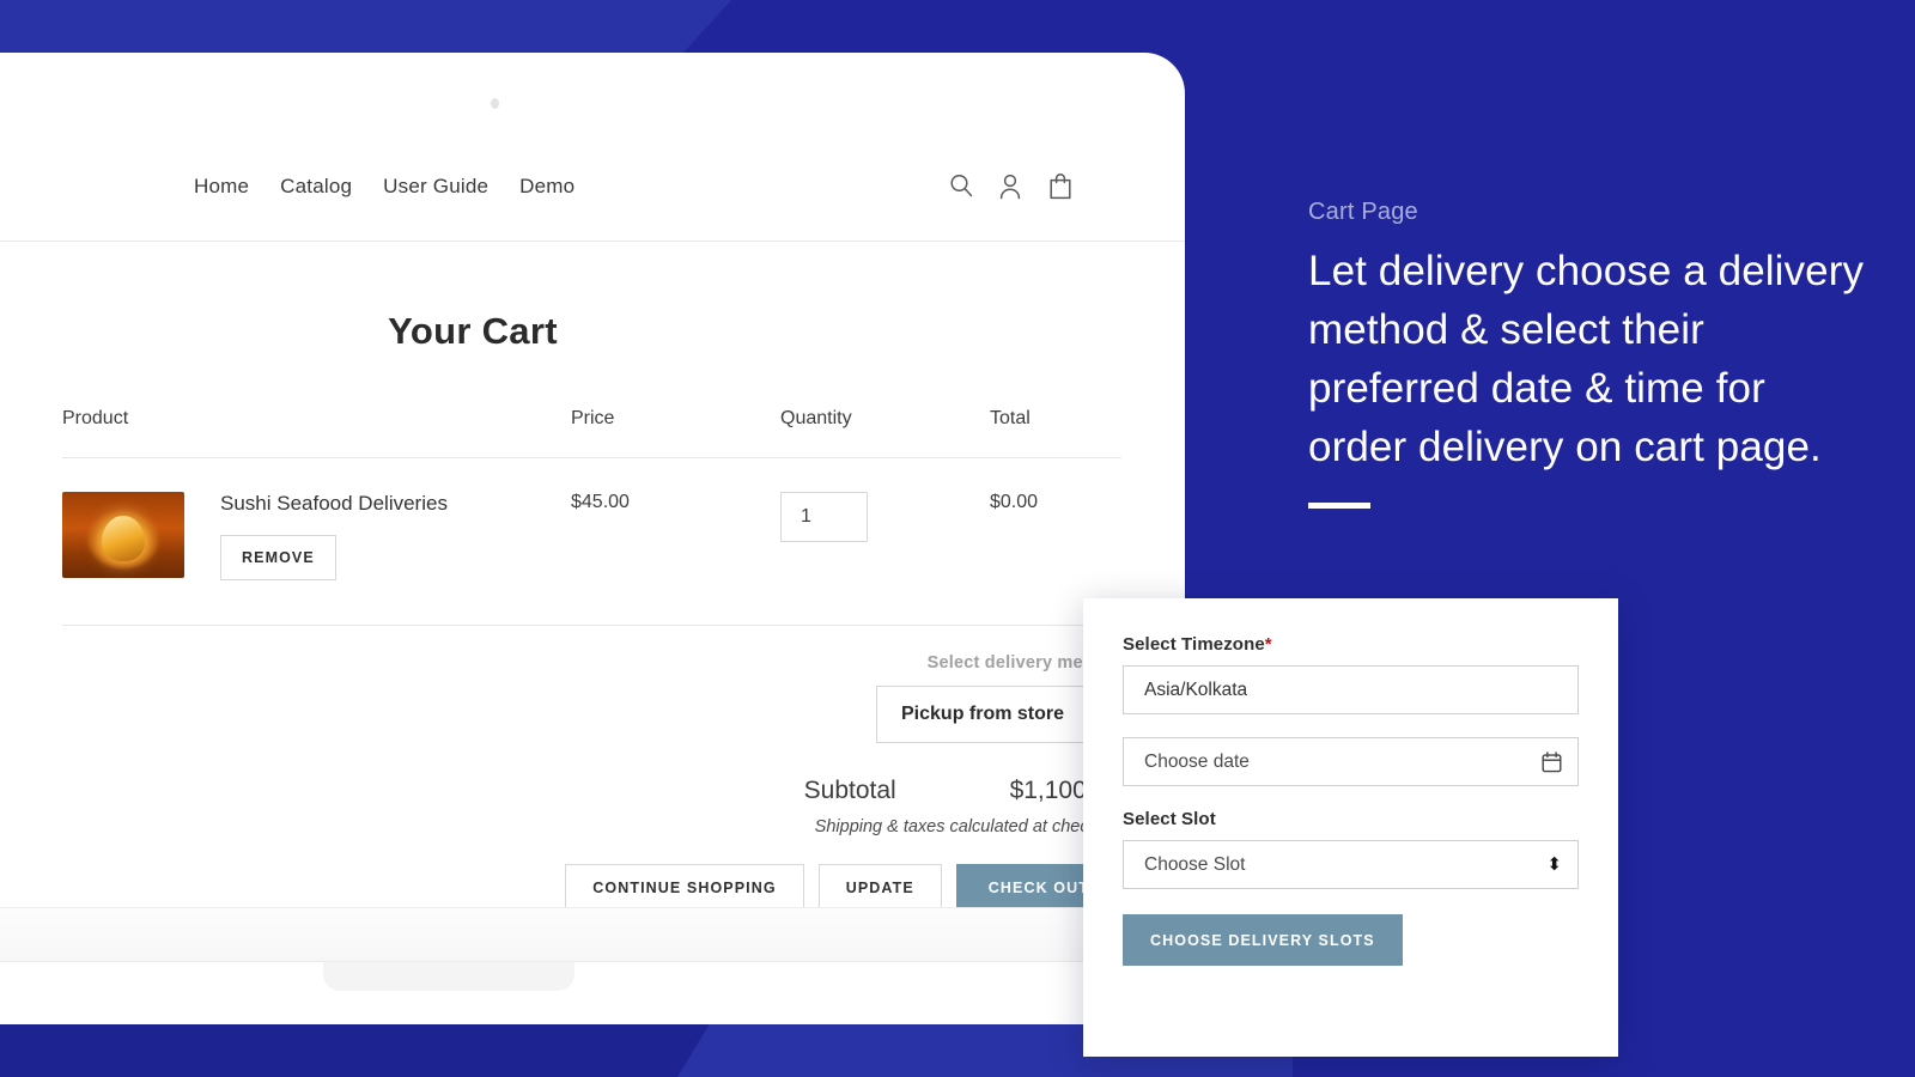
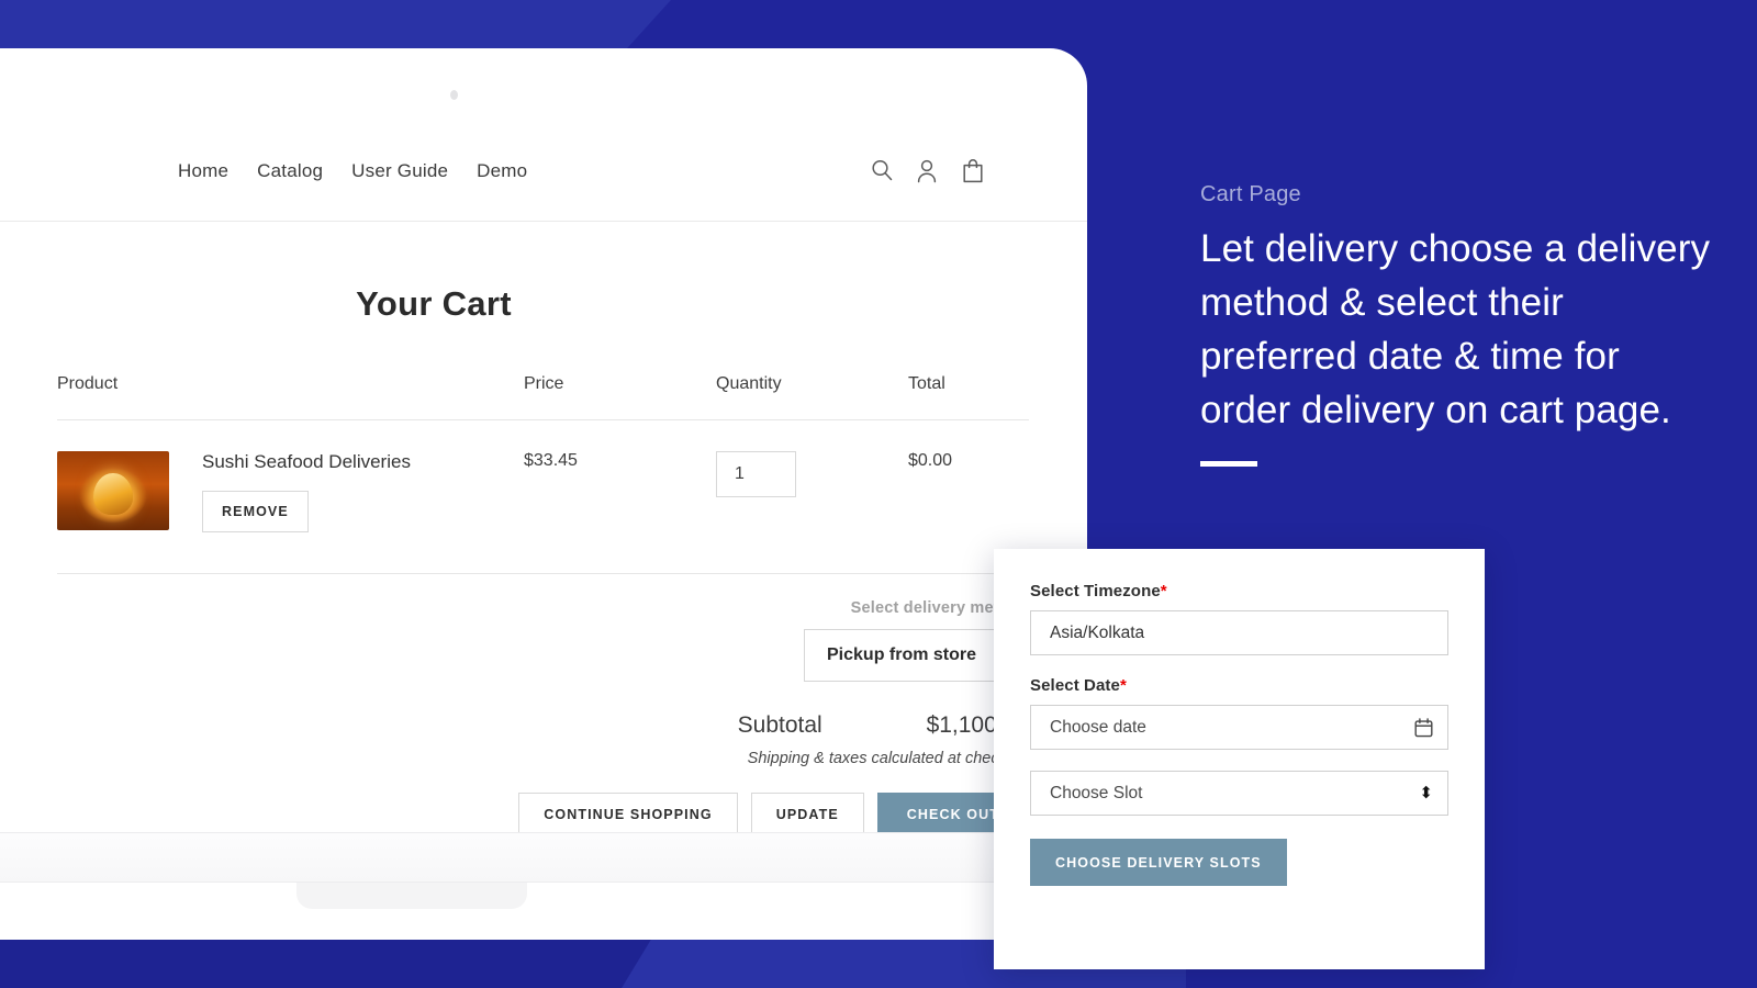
  Home
  Catalog
  User Guide
  Demo
  Your Cart
  Product	Price	Quantity	Total
- Sushi Seafood Deliveries REMOVE	$45.00	1	$0.00
+ Sushi Seafood Deliveries REMOVE	$33.45	1	$0.00
  Select delivery me
  Pickup from store
  Subtotal $1,100
  Shipping & taxes calculated at che
  CONTINUE SHOPPING
  UPDATE
  CHECK OU
  Cart Page
  Let delivery choose a delivery method & select their preferred date & time for order delivery on cart page.
  Select Timezone*
  Asia/Kolkata
+ Select Date*
  Choose date
- Select Slot
  Choose Slot
  ⬍
  CHOOSE DELIVERY SLOTS
